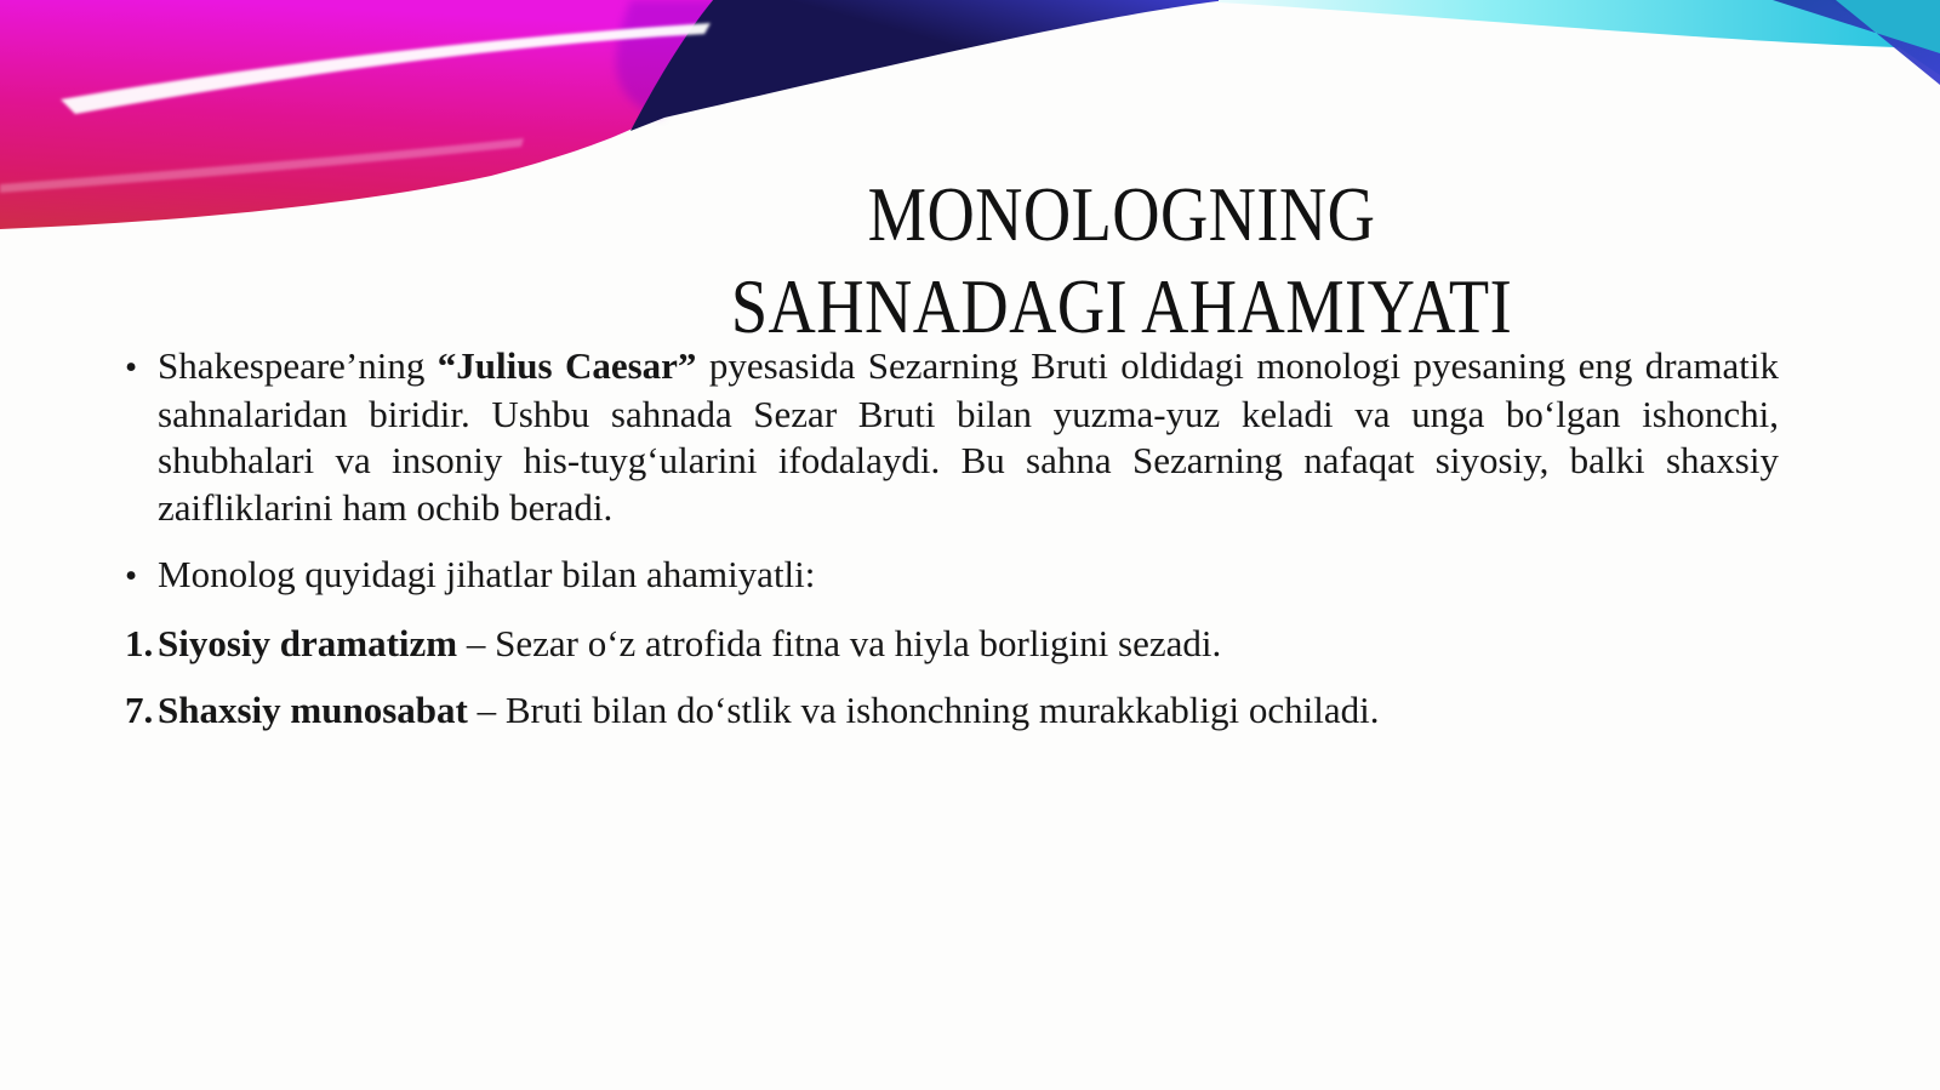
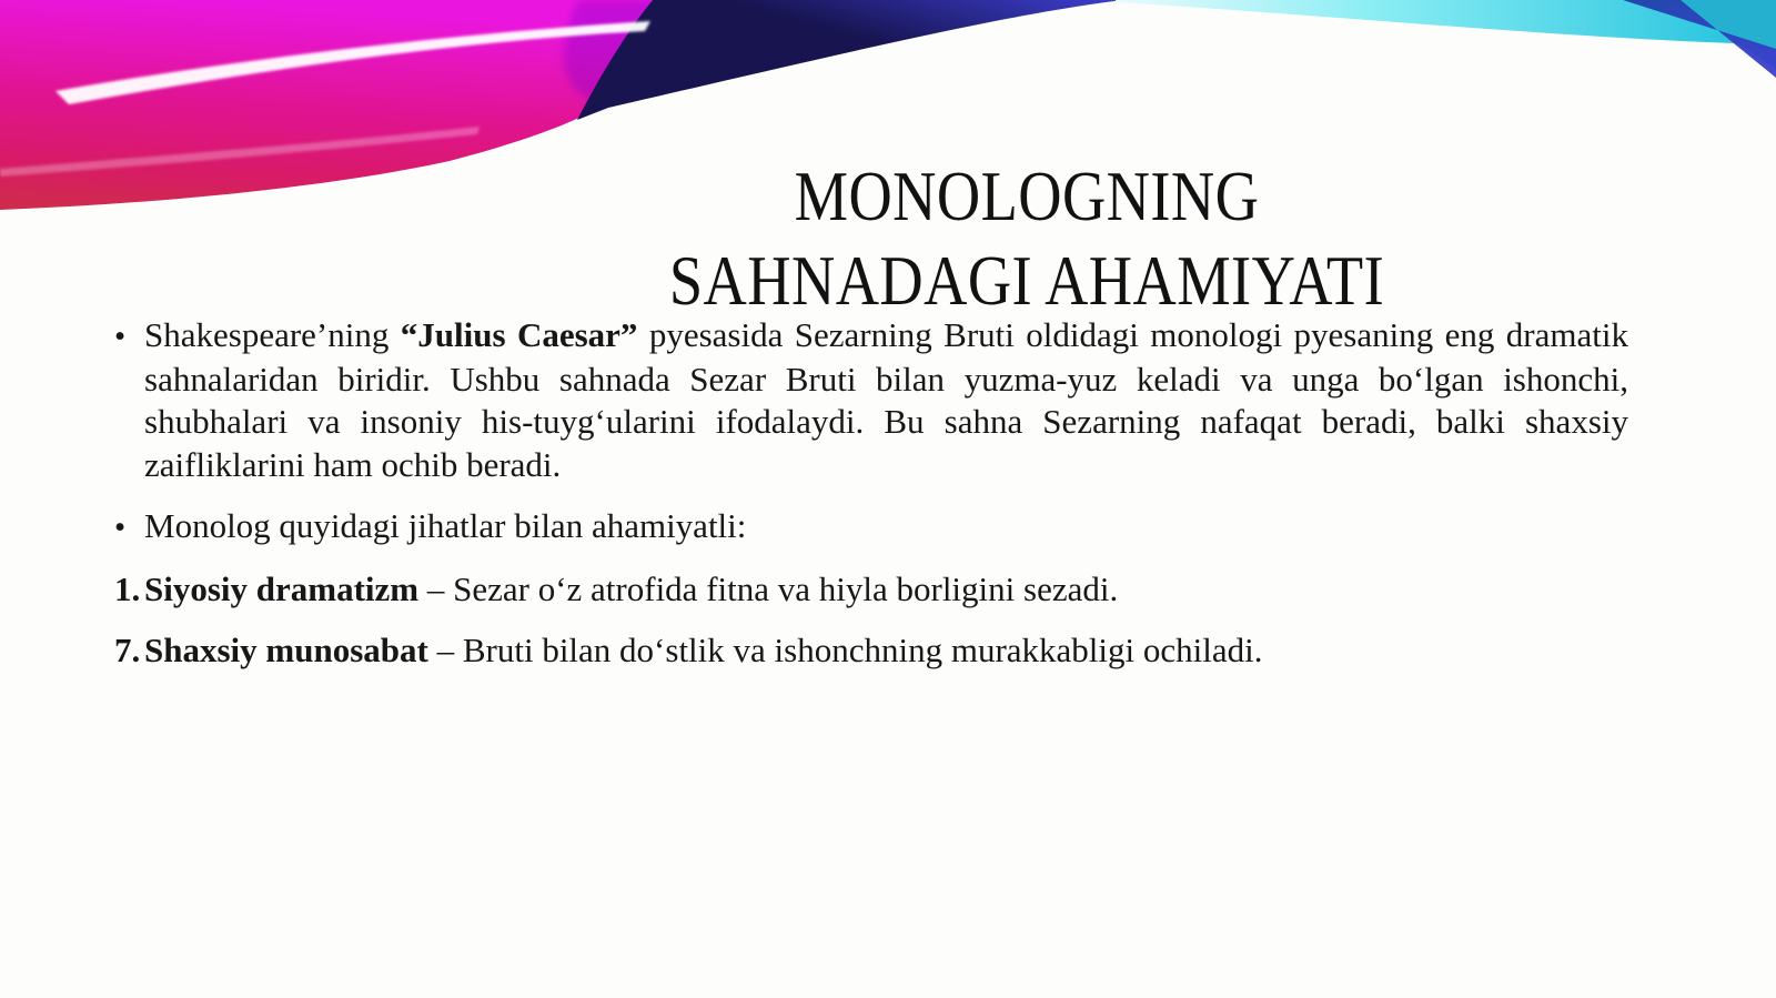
  MONOLOGNING
  SAHNADAGI AHAMIYATI
- • Shakespeare’ning “Julius Caesar” pyesasida Sezarning Bruti oldidagi monologi pyesaning eng dramatik sahnalaridan biridir. Ushbu sahnada Sezar Bruti bilan yuzma-yuz keladi va unga boʻlgan ishonchi, shubhalari va insoniy his-tuygʻularini ifodalaydi. Bu sahna Sezarning nafaqat siyosiy, balki shaxsiy zaifliklarini ham ochib beradi.
+ • Shakespeare’ning “Julius Caesar” pyesasida Sezarning Bruti oldidagi monologi pyesaning eng dramatik sahnalaridan biridir. Ushbu sahnada Sezar Bruti bilan yuzma-yuz keladi va unga boʻlgan ishonchi, shubhalari va insoniy his-tuygʻularini ifodalaydi. Bu sahna Sezarning nafaqat beradi, balki shaxsiy zaifliklarini ham ochib beradi.
  • Monolog quyidagi jihatlar bilan ahamiyatli:
  1.Siyosiy dramatizm – Sezar oʻz atrofida fitna va hiyla borligini sezadi.
  7.Shaxsiy munosabat – Bruti bilan doʻstlik va ishonchning murakkabligi ochiladi.
